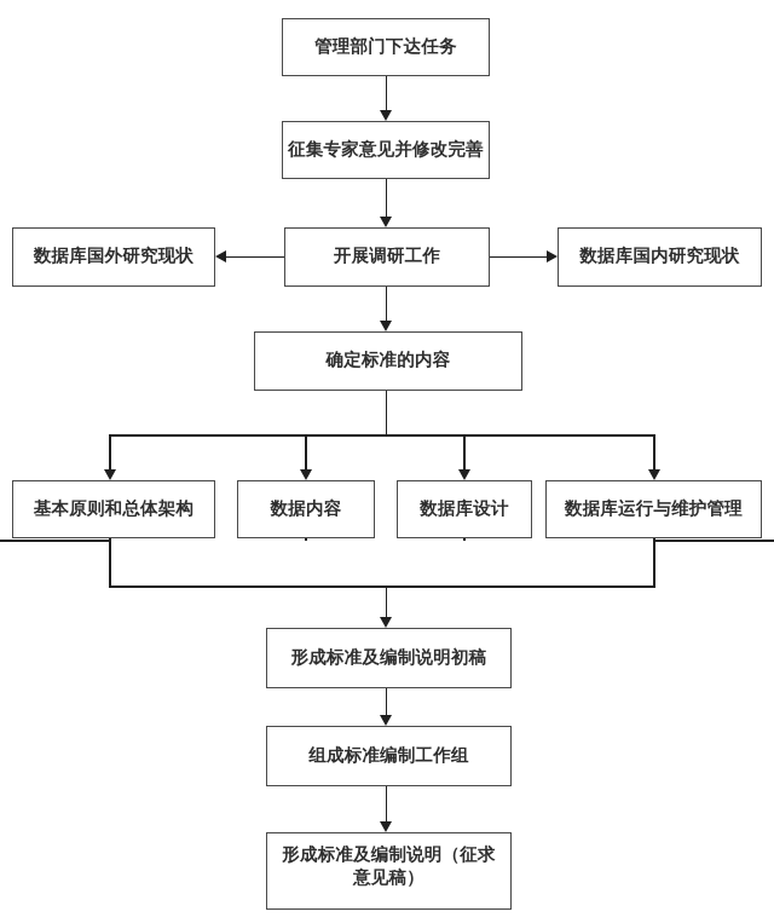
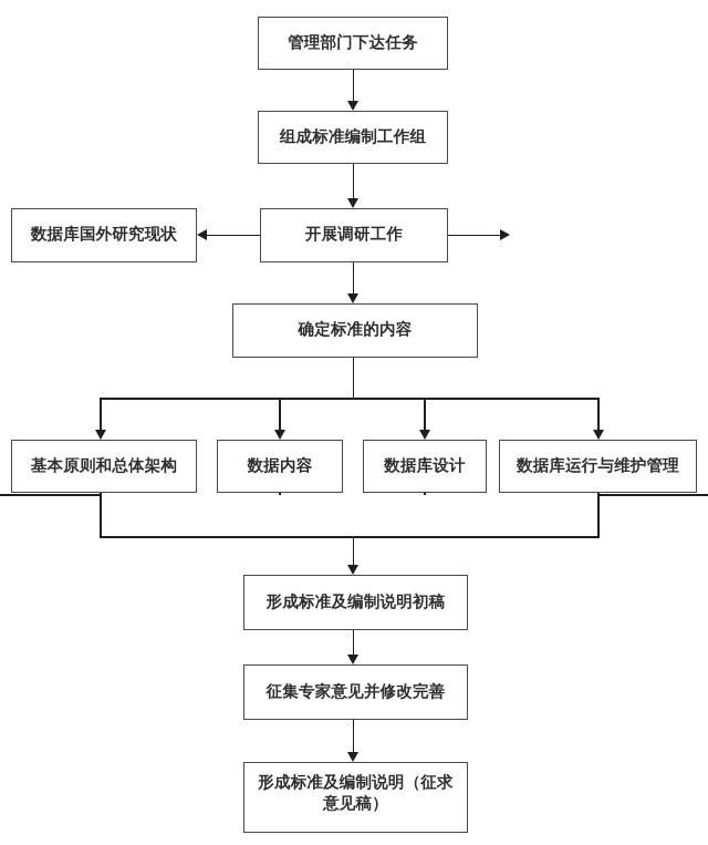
  管理部门下达任务
- 征集专家意见并修改完善
+ 组成标准编制工作组
  开展调研工作
  数据库国外研究现状
- 数据库国内研究现状
  确定标准的内容
  基本原则和总体架构
  数据内容
  数据库设计
  数据库运行与维护管理
  形成标准及编制说明初稿
- 组成标准编制工作组
+ 征集专家意见并修改完善
  形成标准及编制说明（征求
  意见稿）
